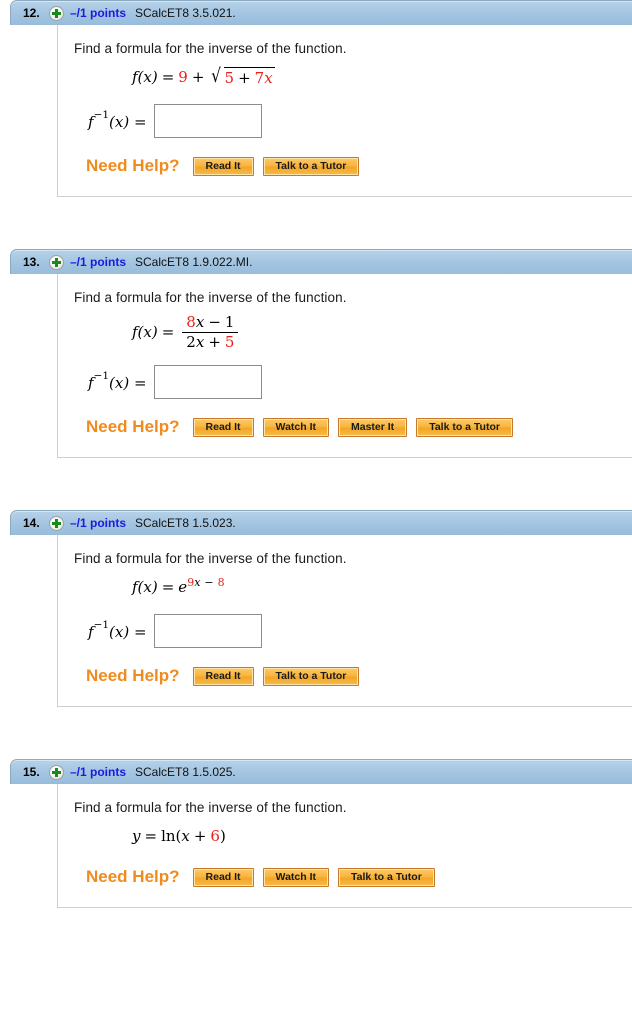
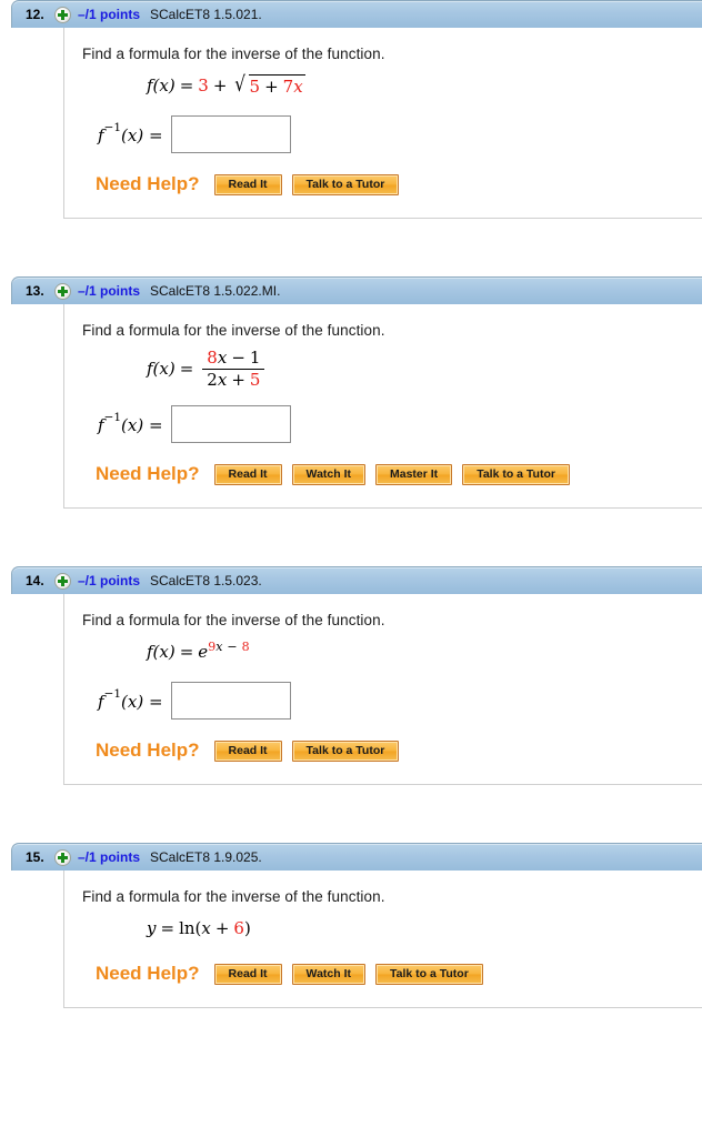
  12.
  –/1 points
- SCalcET8 3.5.021.
+ SCalcET8 1.5.021.
  Find a formula for the inverse of the function.
  f(x)
  =
- 9
+ 3
  +
  √
  5
  +
  7
  x
  f−1(x) =
  Need Help?
  Read It
  Talk to a Tutor
  13.
  –/1 points
- SCalcET8 1.9.022.MI.
+ SCalcET8 1.5.022.MI.
  Find a formula for the inverse of the function.
  f(x)
  =
  8
  x
  −
  1
  2
  x
  +
  5
  f−1(x) =
  Need Help?
  Read It
  Watch It
  Master It
  Talk to a Tutor
  14.
  –/1 points
  SCalcET8 1.5.023.
  Find a formula for the inverse of the function.
  f(x)
  =
  e
  9x − 8
  f−1(x) =
  Need Help?
  Read It
  Talk to a Tutor
  15.
  –/1 points
- SCalcET8 1.5.025.
+ SCalcET8 1.9.025.
  Find a formula for the inverse of the function.
  y
  =
  ln(
  x
  +
  6
  )
  Need Help?
  Read It
  Watch It
  Talk to a Tutor
